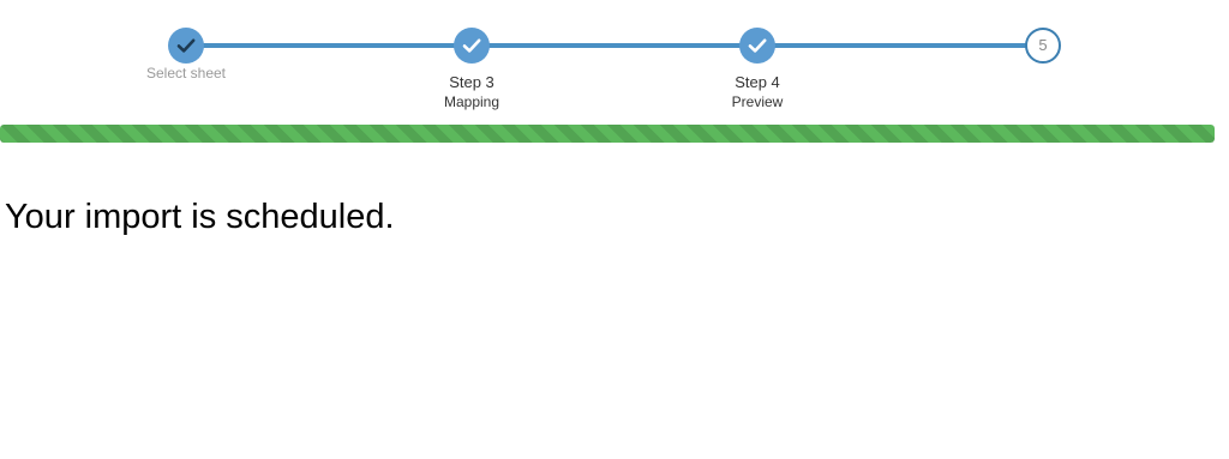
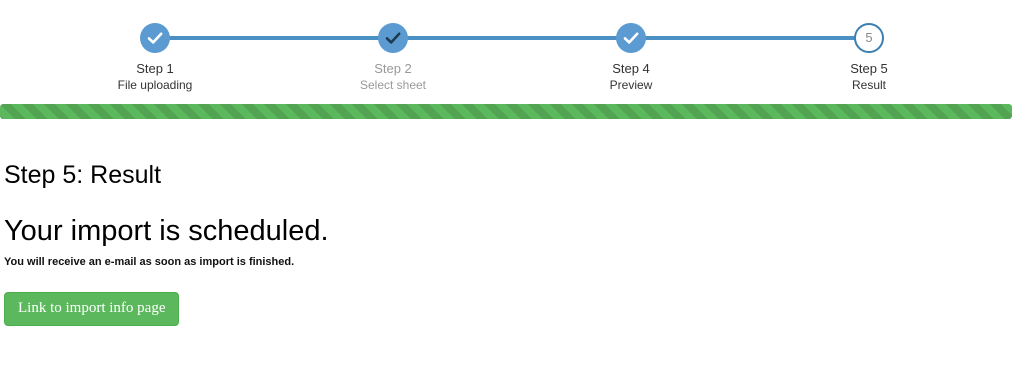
+ Step 1
+ File uploading
+ Step 2
  Select sheet
- Step 3
- Mapping
  Step 4
  Preview
  5
+ Step 5
+ Result
+ Step 5: Result
  Your import is scheduled.
+ You will receive an e-mail as soon as import is finished.
+ Link to import info page
